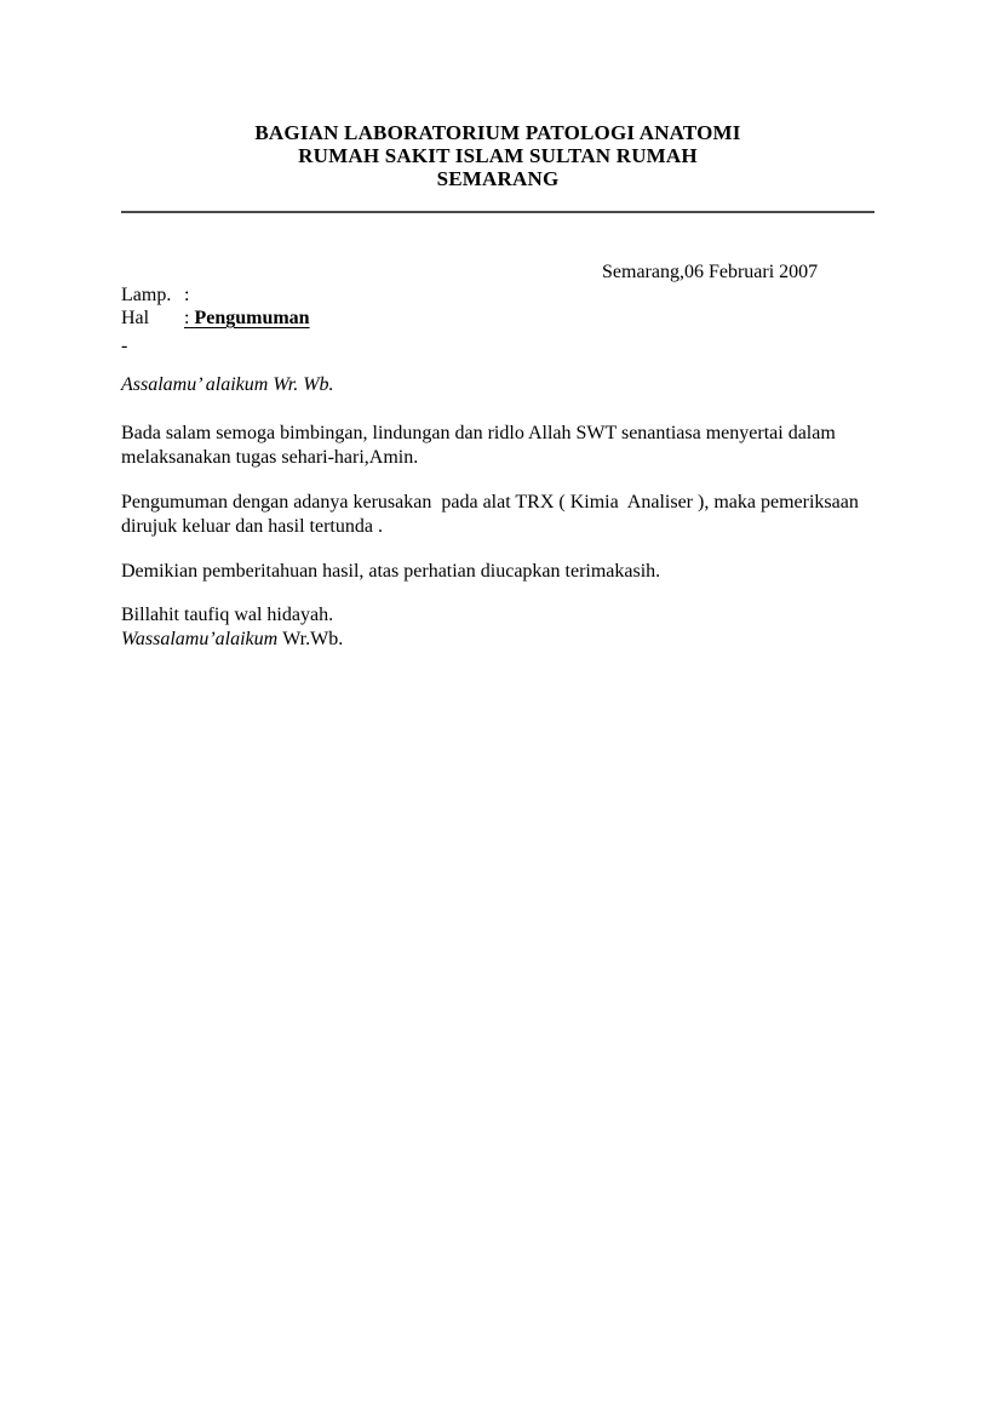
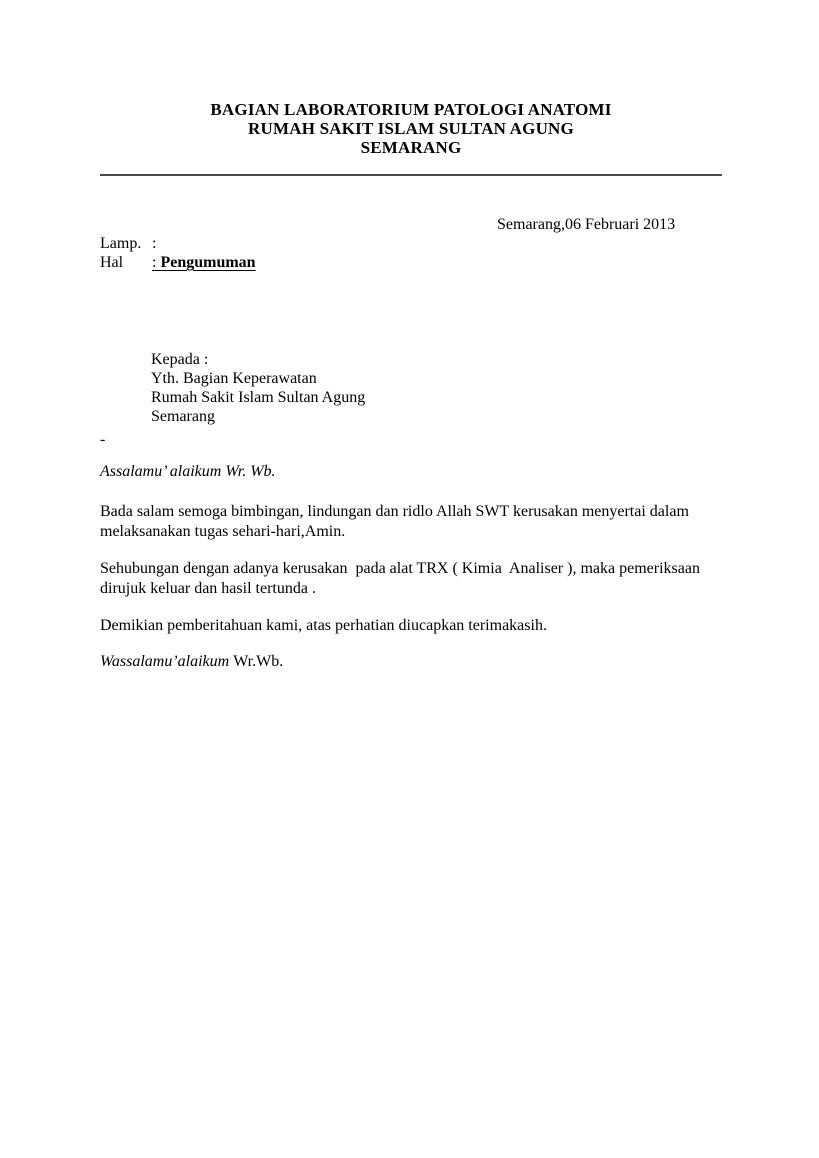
  BAGIAN LABORATORIUM PATOLOGI ANATOMI
- RUMAH SAKIT ISLAM SULTAN RUMAH
+ RUMAH SAKIT ISLAM SULTAN AGUNG
  SEMARANG
- Semarang,06 Februari 2007
+ Semarang,06 Februari 2013
  Lamp. :
  Hal : Pengumuman
+ Kepada :
+ Yth. Bagian Keperawatan
+ Rumah Sakit Islam Sultan Agung
+ Semarang
  -
  Assalamu’ alaikum Wr. Wb.
- Bada salam semoga bimbingan, lindungan dan ridlo Allah SWT senantiasa menyertai dalam melaksanakan tugas sehari-hari,Amin.
+ Bada salam semoga bimbingan, lindungan dan ridlo Allah SWT kerusakan menyertai dalam melaksanakan tugas sehari-hari,Amin.
- Pengumuman dengan adanya kerusakan pada alat TRX ( Kimia Analiser ), maka pemeriksaan dirujuk keluar dan hasil tertunda .
+ Sehubungan dengan adanya kerusakan pada alat TRX ( Kimia Analiser ), maka pemeriksaan dirujuk keluar dan hasil tertunda .
- Demikian pemberitahuan hasil, atas perhatian diucapkan terimakasih.
+ Demikian pemberitahuan kami, atas perhatian diucapkan terimakasih.
- Billahit taufiq wal hidayah.
  Wassalamu’alaikum Wr.Wb.
